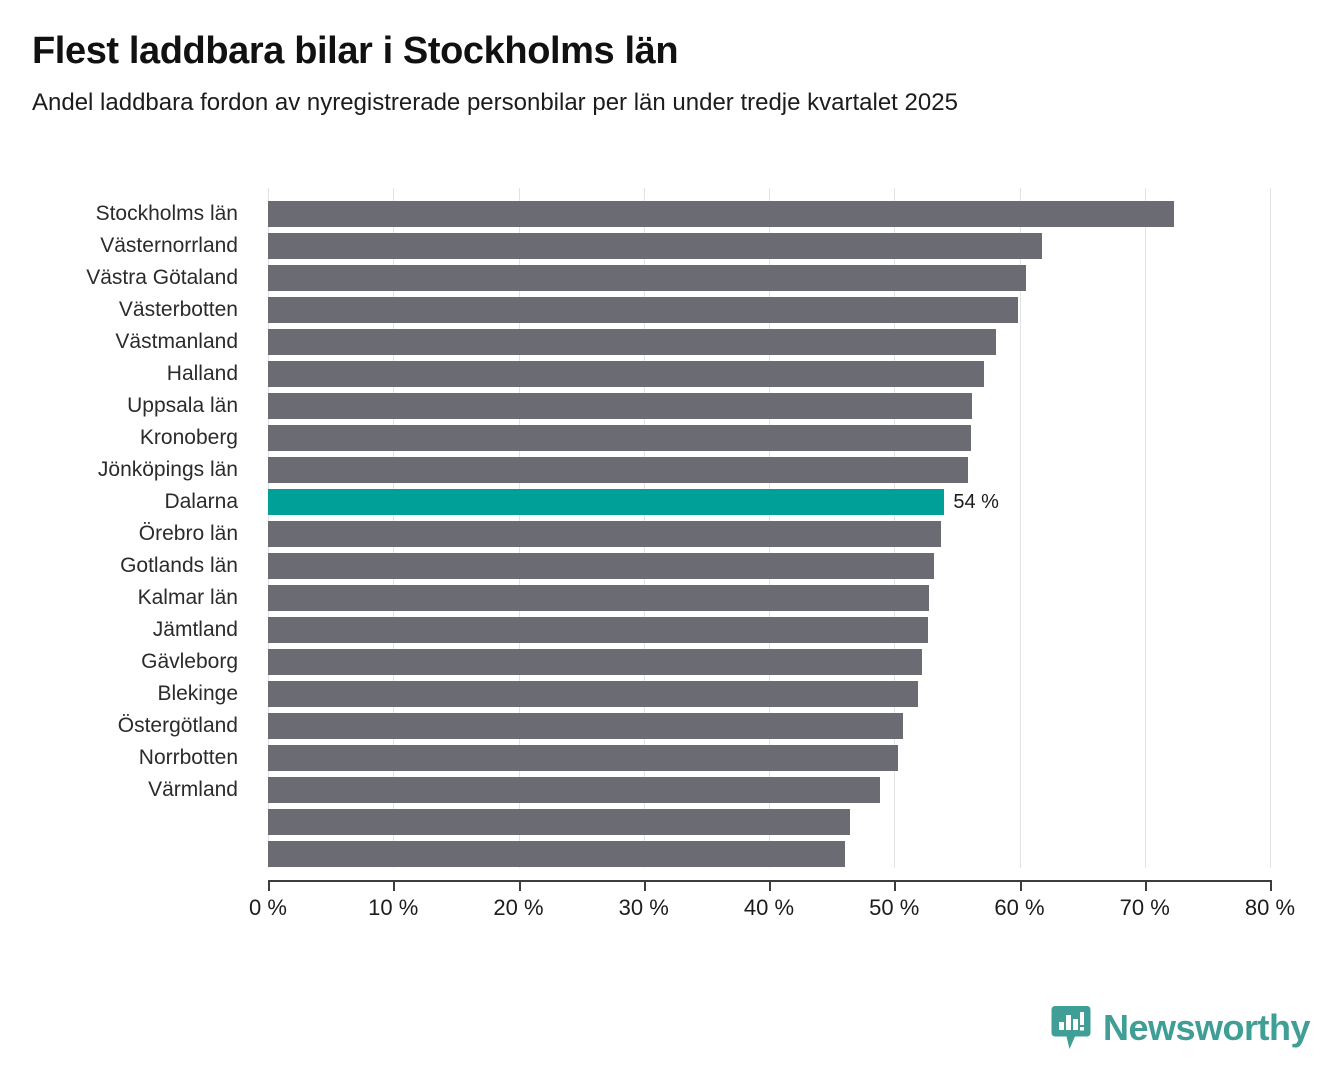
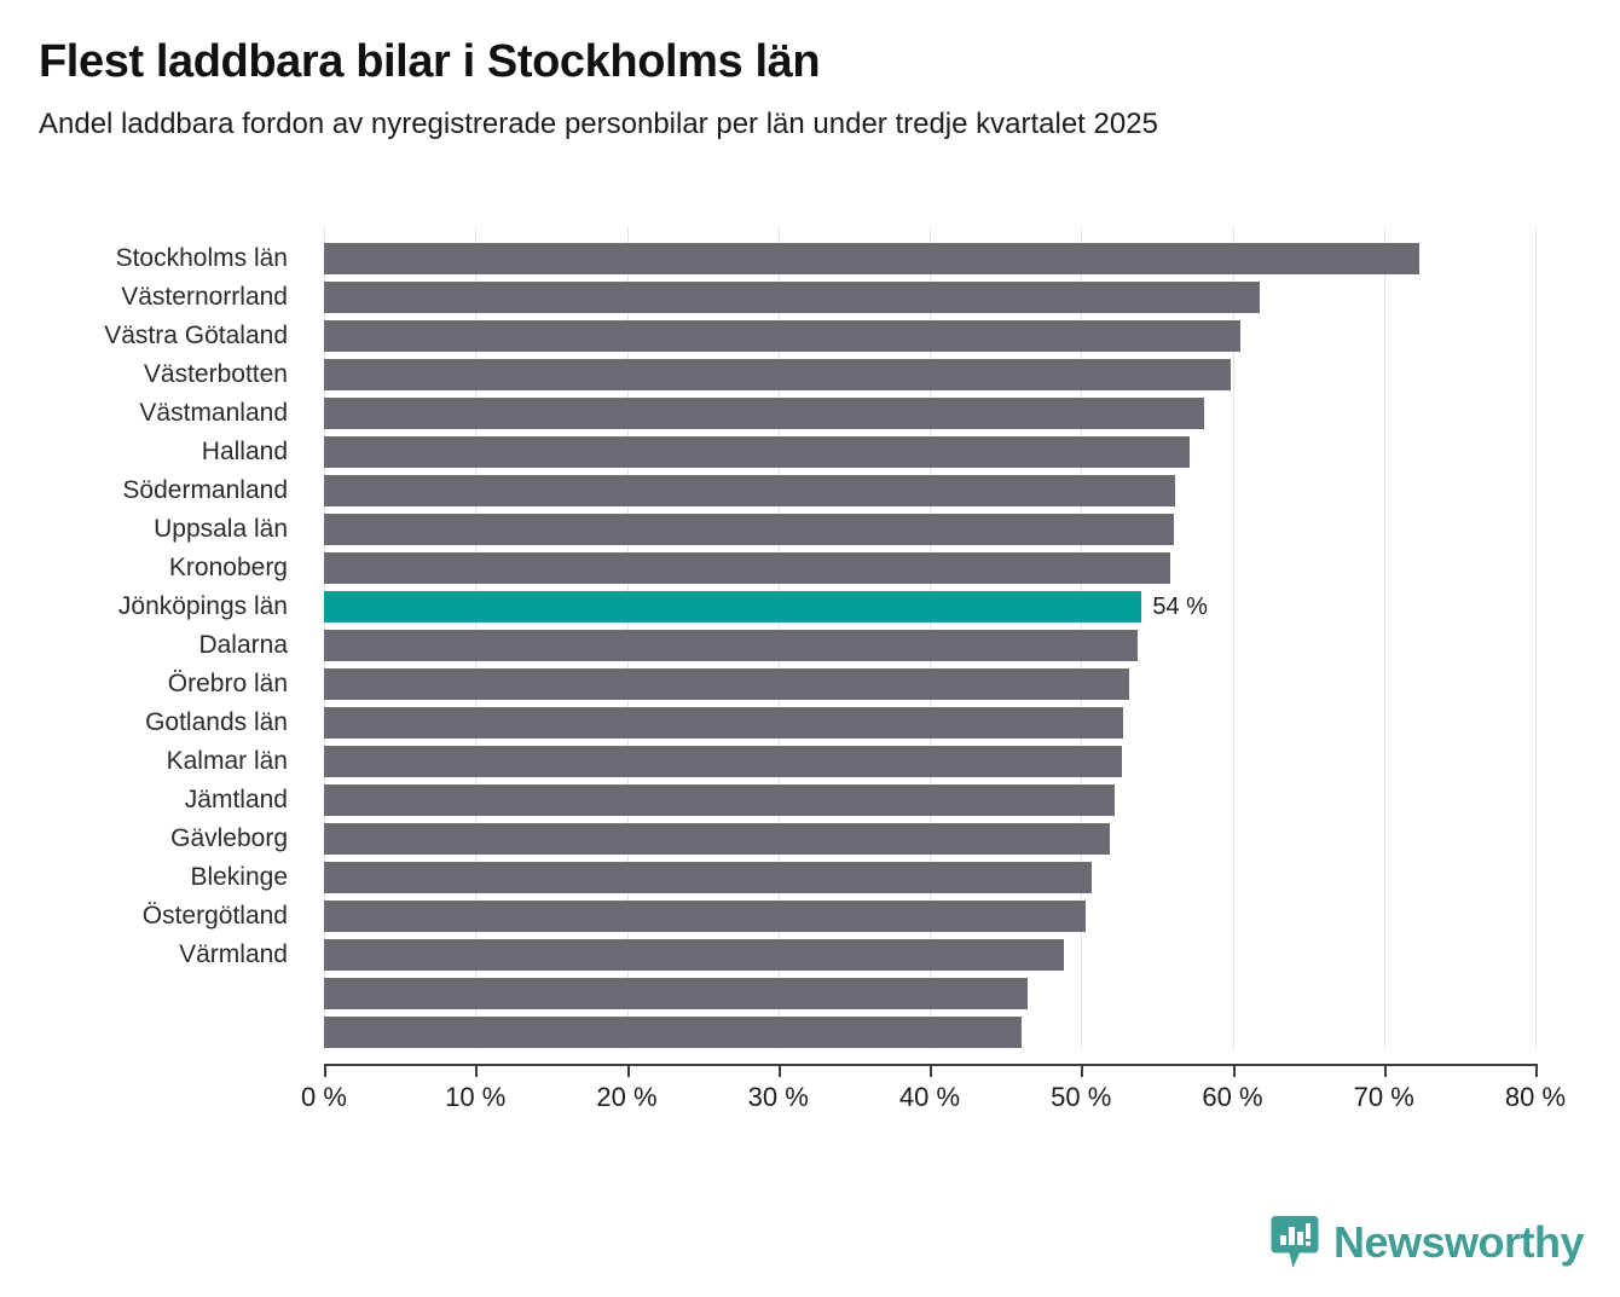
  Flest laddbara bilar i Stockholms län
  Andel laddbara fordon av nyregistrerade personbilar per län under tredje kvartalet 2025
  Stockholms län
  Västernorrland
  Västra Götaland
  Västerbotten
  Västmanland
  Halland
+ Södermanland
  Uppsala län
  Kronoberg
  Jönköpings län
  Dalarna
  Örebro län
  Gotlands län
  Kalmar län
  Jämtland
  Gävleborg
  Blekinge
  Östergötland
- Norrbotten
  Värmland
  54 %
  0 %
  10 %
  20 %
  30 %
  40 %
  50 %
  60 %
  70 %
  80 %
  Newsworthy
